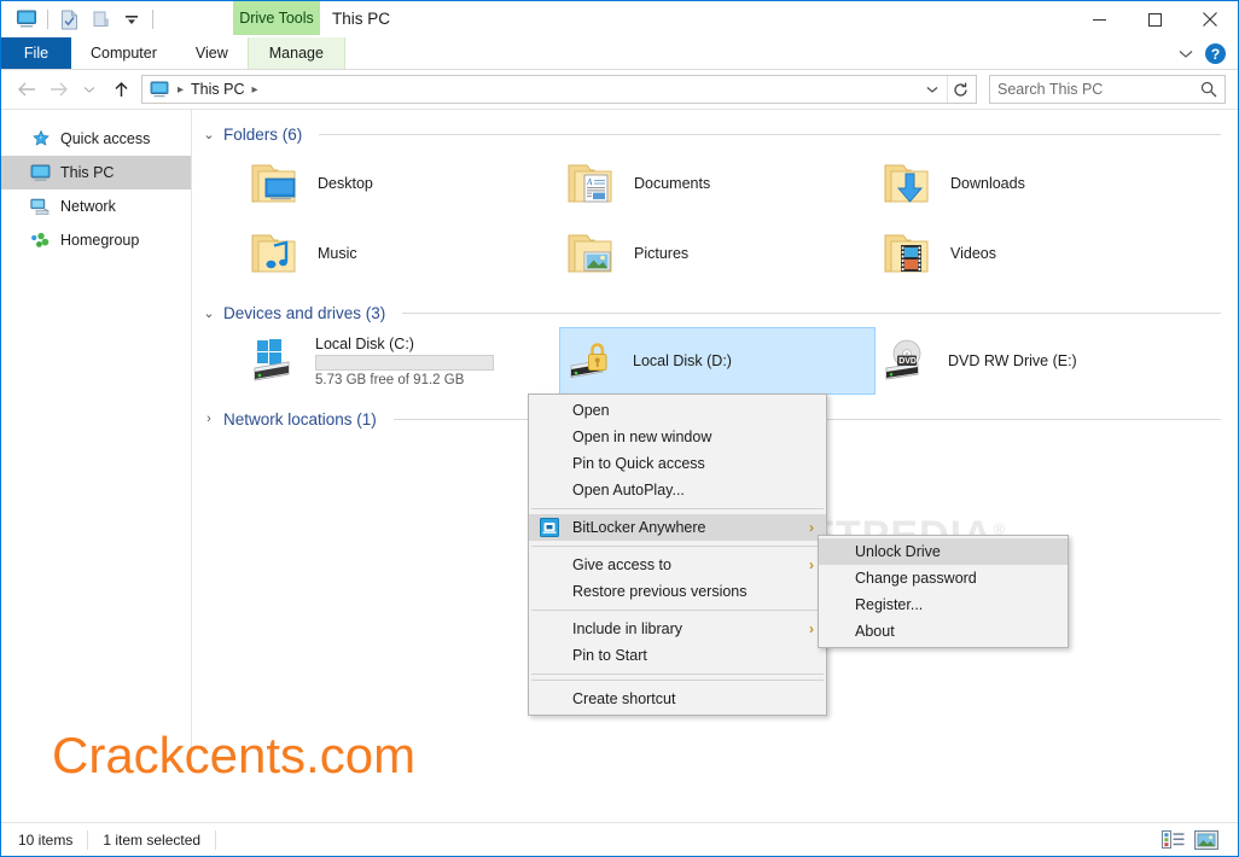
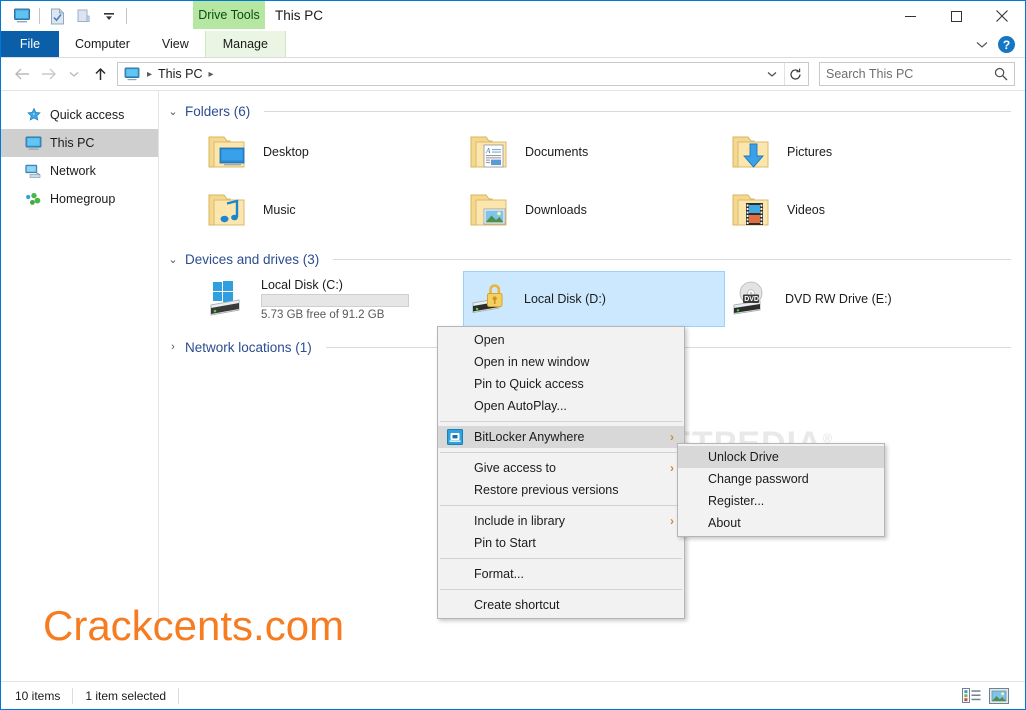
  Drive Tools
  This PC
  File
  Computer
  View
  Manage
  ?
  ▸
  This PC
  ▸
  Search This PC
  Quick access
  This PC
  Network
  Homegroup
  ⌄
  Folders (6)
  Desktop
  A
  Documents
- Downloads
+ Pictures
  Music
- Pictures
+ Downloads
  Videos
  ⌄
  Devices and drives (3)
  Local Disk (C:)
  5.73 GB free of 91.2 GB
  Local Disk (D:)
  DVD RW Drive (E:)
  ›
  Network locations (1)
  Crackcents.com
  Open
  Open in new window
  Pin to Quick access
  Open AutoPlay...
  BitLocker Anywhere
  ›
  Give access to
  ›
  Restore previous versions
  Include in library
  ›
  Pin to Start
+ Format...
  Create shortcut
  Unlock Drive
  Change password
  Register...
  About
  10 items
  1 item selected
